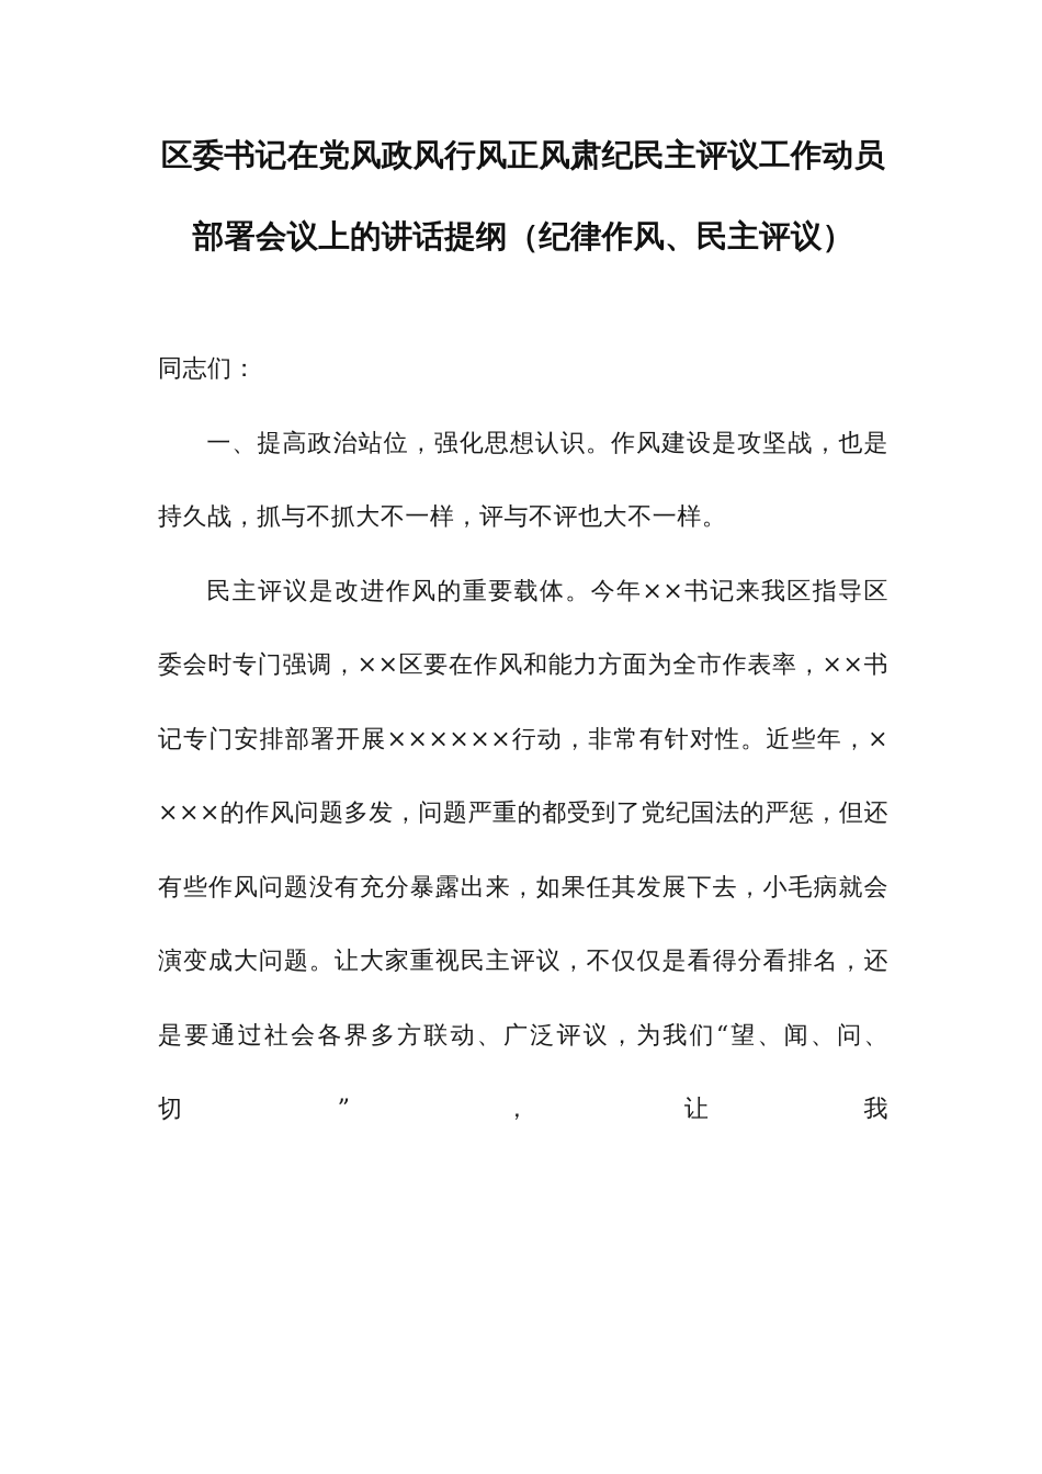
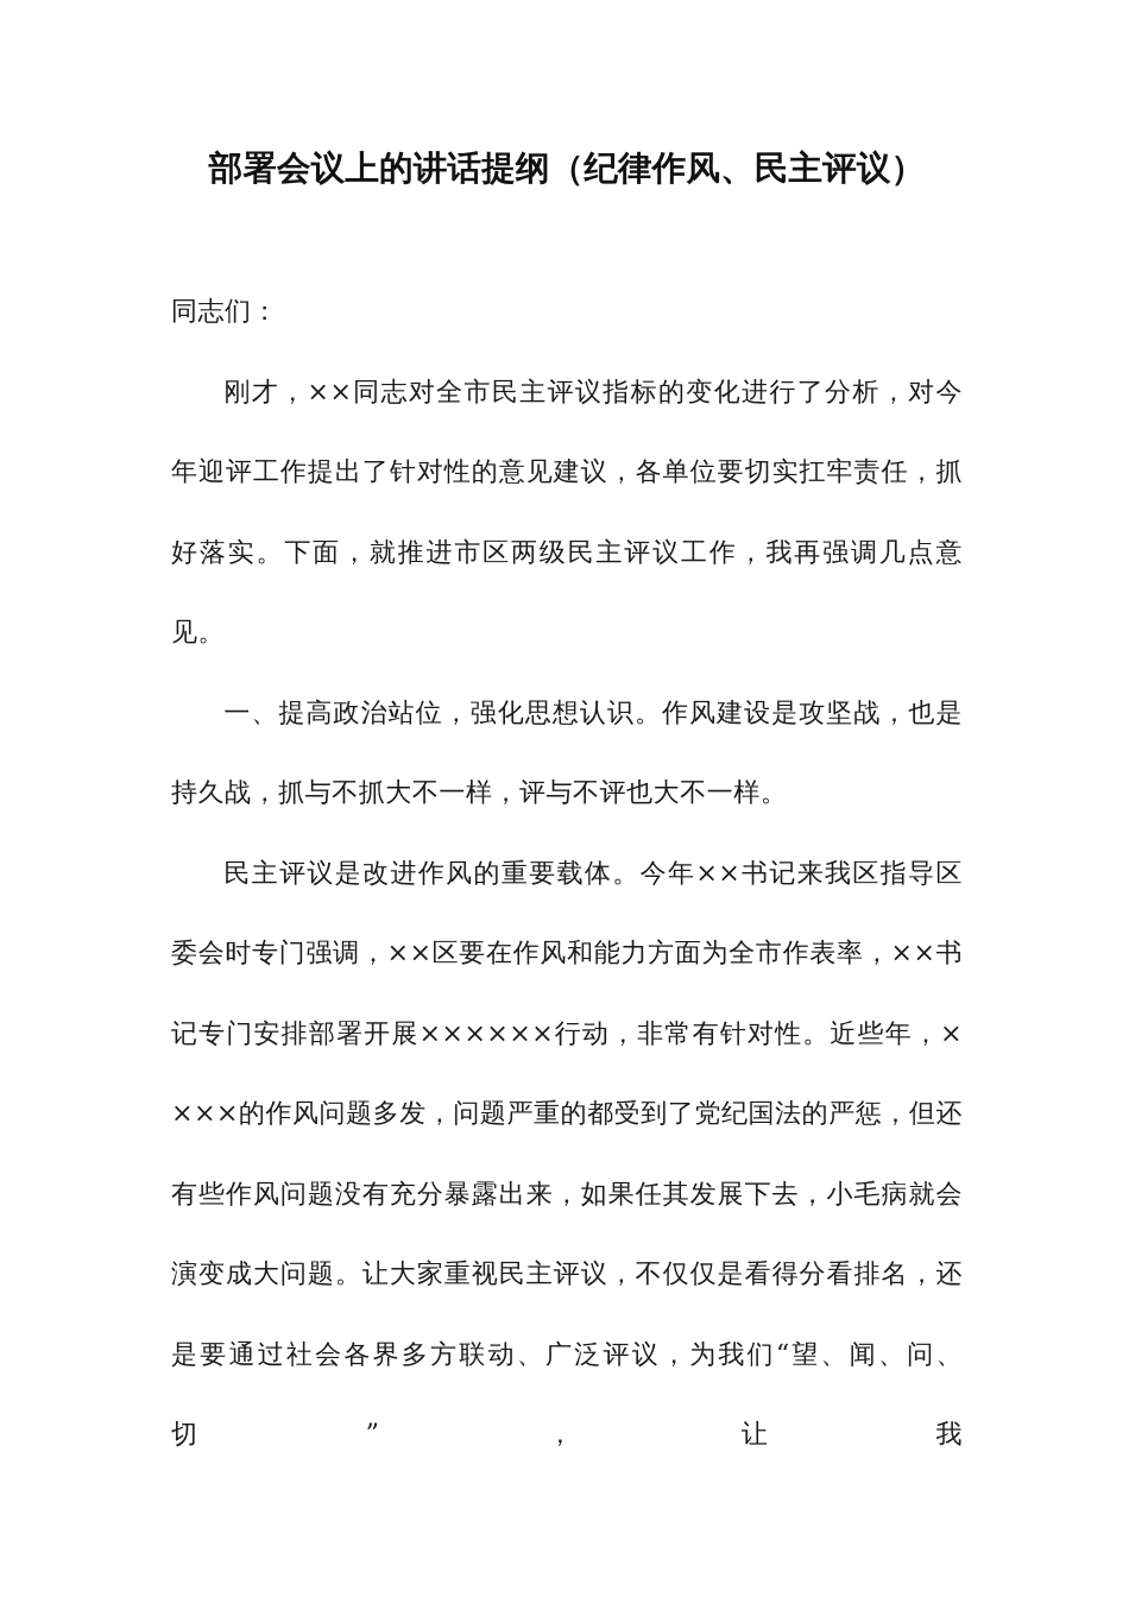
- 区委书记在党风政风行风正风肃纪民主评议工作动员
  部署会议上的讲话提纲（纪律作风、民主评议）
  同志们：
+ 刚才，××同志对全市民主评议指标的变化进行了分析，对今年迎评工作提出了针对性的意见建议，各单位要切实扛牢责任，抓好落实。下面，就推进市区两级民主评议工作，我再强调几点意见。
  一、提高政治站位，强化思想认识。作风建设是攻坚战，也是持久战，抓与不抓大不一样，评与不评也大不一样。
  民主评议是改进作风的重要载体。今年××书记来我区指导区委会时专门强调，××区要在作风和能力方面为全市作表率，××书记专门安排部署开展××××××行动，非常有针对性。近些年，××××的作风问题多发，问题严重的都受到了党纪国法的严惩，但还有些作风问题没有充分暴露出来，如果任其发展下去，小毛病就会演变成大问题。让大家重视民主评议，不仅仅是看得分看排名，还是要通过社会各界多方联动、广泛评议，为我们“望、闻、问、切”，让我
